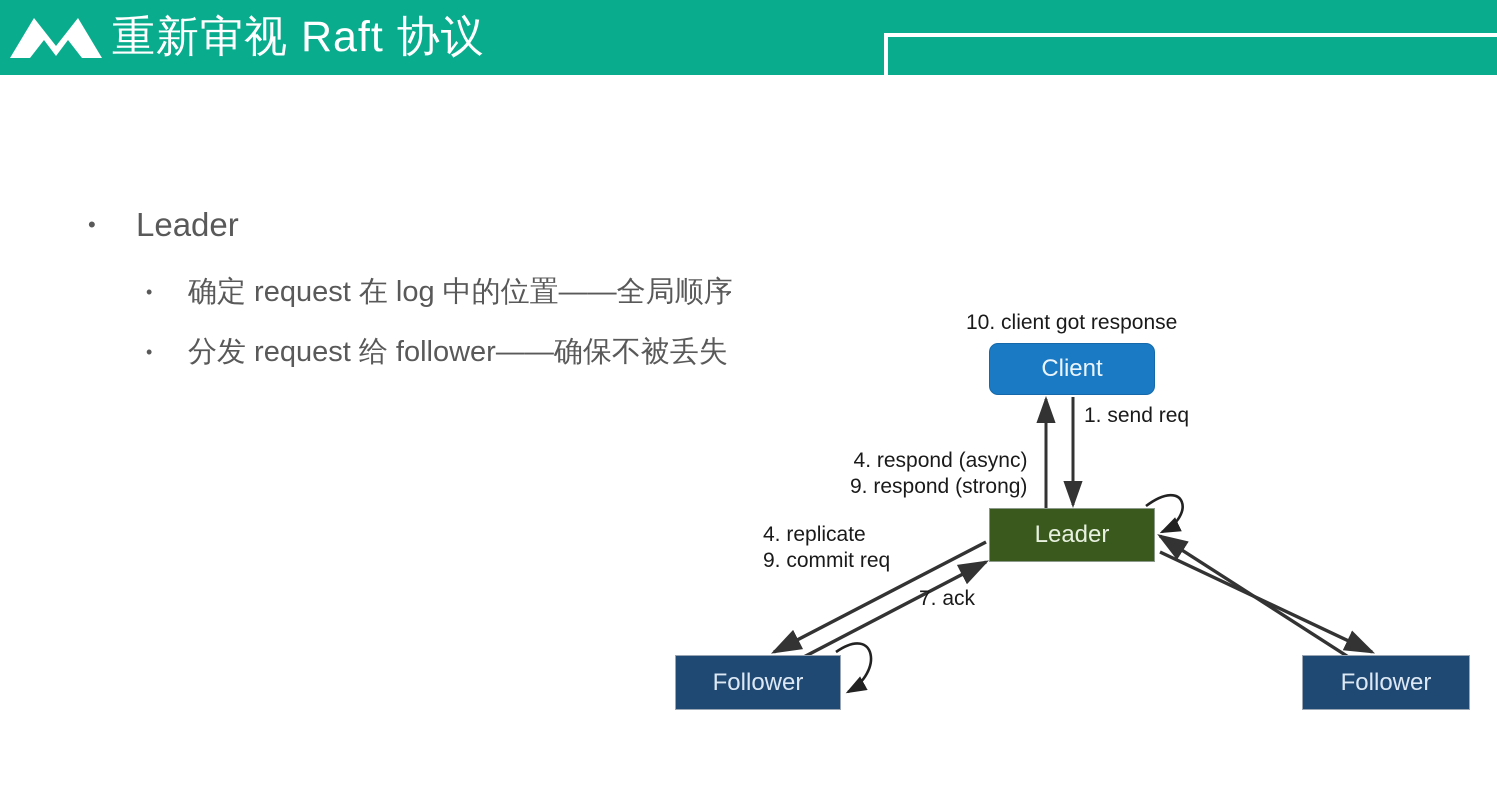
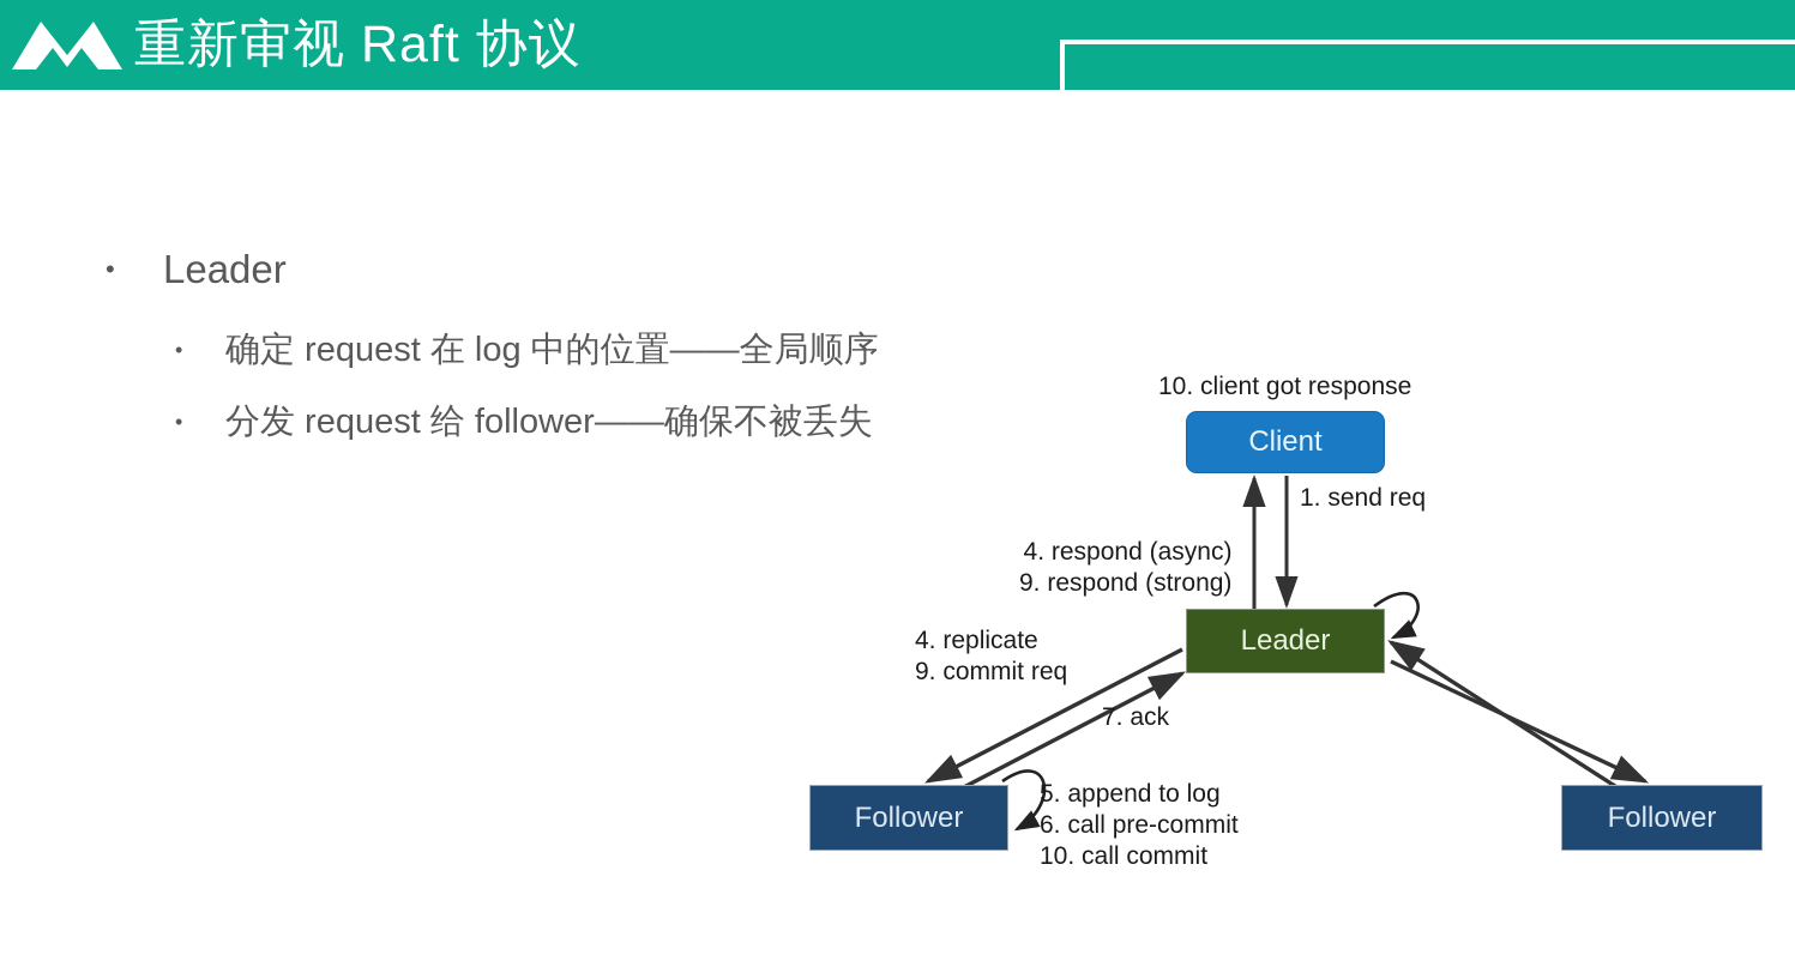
  重新审视 Raft 协议
  •
  Leader
  •
  确定 request 在 log 中的位置——全局顺序
  •
  分发 request 给 follower——确保不被丢失
  Client
  Leader
  Follower
  Follower
  10. client got response
  1. send req
  4. respond (async)
  9. respond (strong)
  4. replicate
  9. commit req
  7. ack
+ 5. append to log
+ 6. call pre-commit
+ 10. call commit
